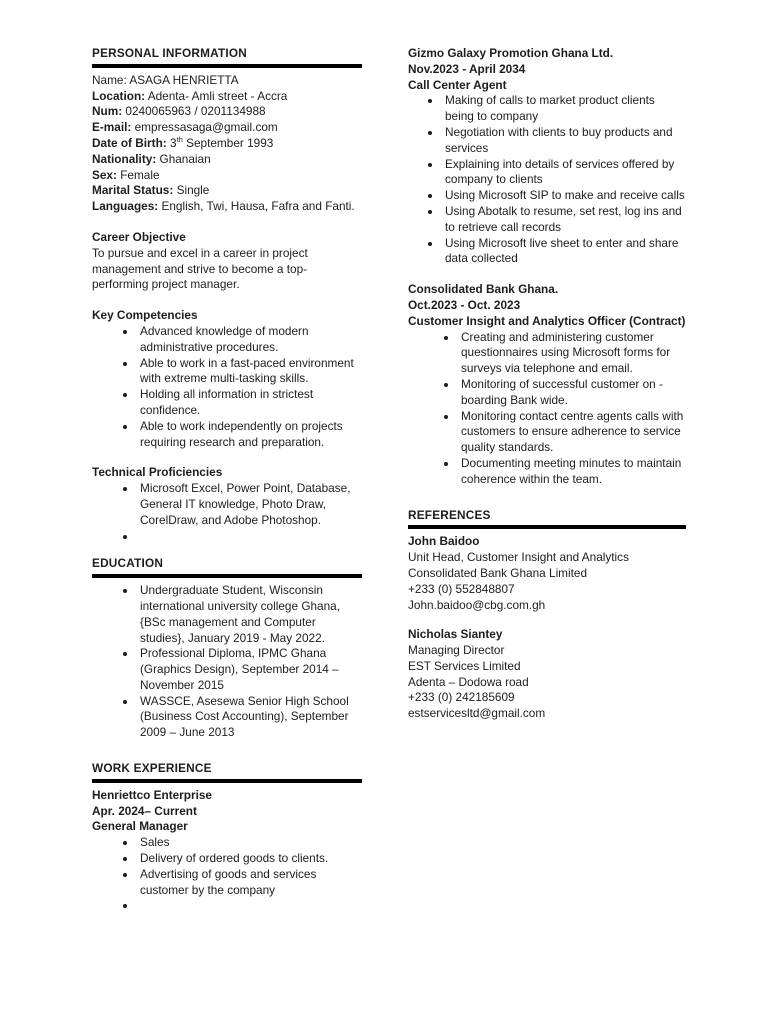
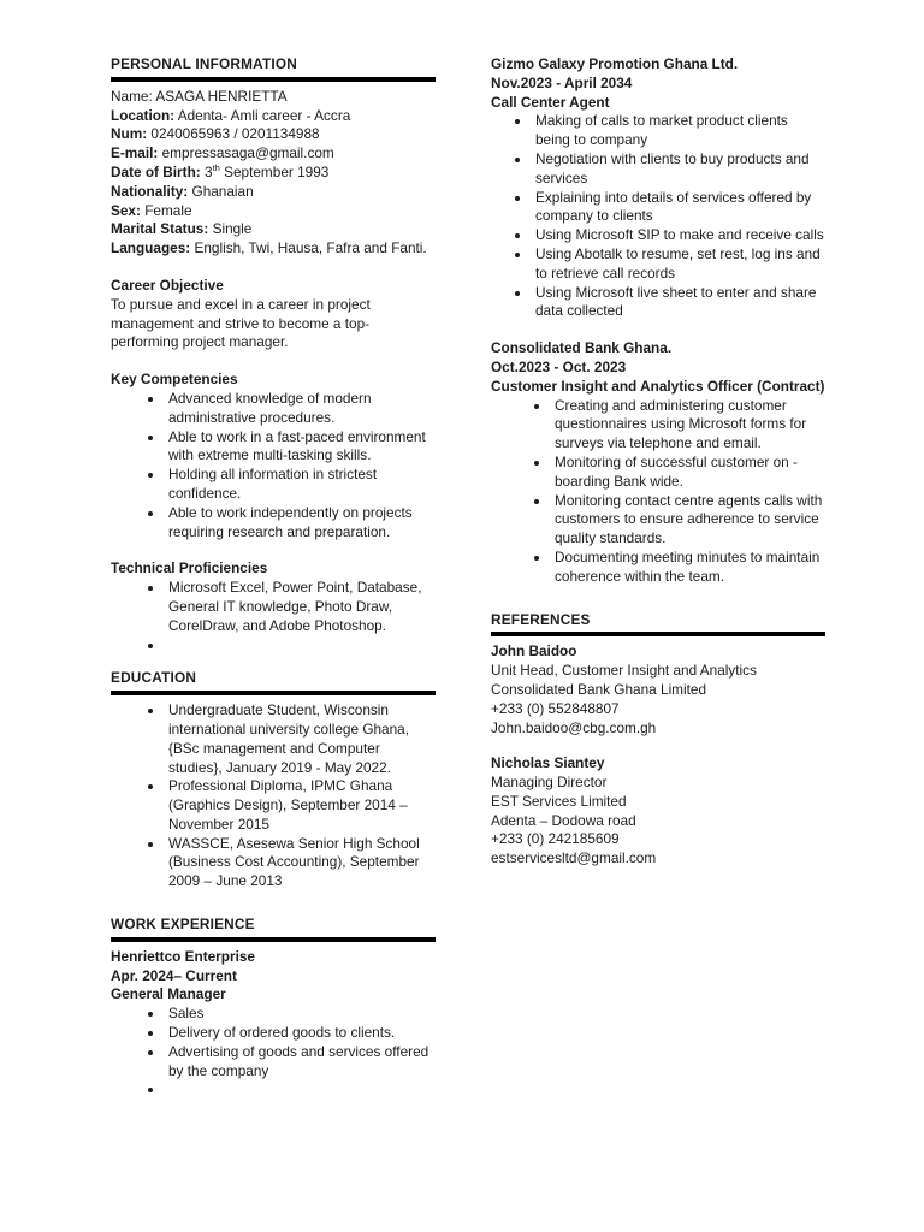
  PERSONAL INFORMATION
  Name: ASAGA HENRIETTA
- Location: Adenta- Amli street - Accra
+ Location: Adenta- Amli career - Accra
  Num: 0240065963 / 0201134988
  E-mail: empressasaga@gmail.com
  Date of Birth: 3th September 1993
  Nationality: Ghanaian
  Sex: Female
  Marital Status: Single
  Languages: English, Twi, Hausa, Fafra and Fanti.
  Career Objective
  To pursue and excel in a career in project management and strive to become a top-performing project manager.
  Key Competencies
  Advanced knowledge of modern administrative procedures.
  Able to work in a fast-paced environment with extreme multi-tasking skills.
  Holding all information in strictest confidence.
  Able to work independently on projects requiring research and preparation.
  Technical Proficiencies
  Microsoft Excel, Power Point, Database, General IT knowledge, Photo Draw, CorelDraw, and Adobe Photoshop.
  EDUCATION
  Undergraduate Student, Wisconsin international university college Ghana, {BSc management and Computer studies}, January 2019 - May 2022.
  Professional Diploma, IPMC Ghana (Graphics Design), September 2014 – November 2015
  WASSCE, Asesewa Senior High School (Business Cost Accounting), September 2009 – June 2013
  WORK EXPERIENCE
  Henriettco Enterprise
  Apr. 2024– Current
  General Manager
  Sales
  Delivery of ordered goods to clients.
- Advertising of goods and services customer by the company
+ Advertising of goods and services offered by the company
  Gizmo Galaxy Promotion Ghana Ltd.
  Nov.2023 - April 2034
  Call Center Agent
  Making of calls to market product clients being to company
  Negotiation with clients to buy products and services
  Explaining into details of services offered by company to clients
  Using Microsoft SIP to make and receive calls
  Using Abotalk to resume, set rest, log ins and to retrieve call records
  Using Microsoft live sheet to enter and share data collected
  Consolidated Bank Ghana.
  Oct.2023 - Oct. 2023
  Customer Insight and Analytics Officer (Contract)
  Creating and administering customer questionnaires using Microsoft forms for surveys via telephone and email.
  Monitoring of successful customer on -boarding Bank wide.
  Monitoring contact centre agents calls with customers to ensure adherence to service quality standards.
  Documenting meeting minutes to maintain coherence within the team.
  REFERENCES
  John Baidoo
  Unit Head, Customer Insight and Analytics
  Consolidated Bank Ghana Limited
  +233 (0) 552848807
  John.baidoo@cbg.com.gh
  Nicholas Siantey
  Managing Director
  EST Services Limited
  Adenta – Dodowa road
  +233 (0) 242185609
  estservicesltd@gmail.com
